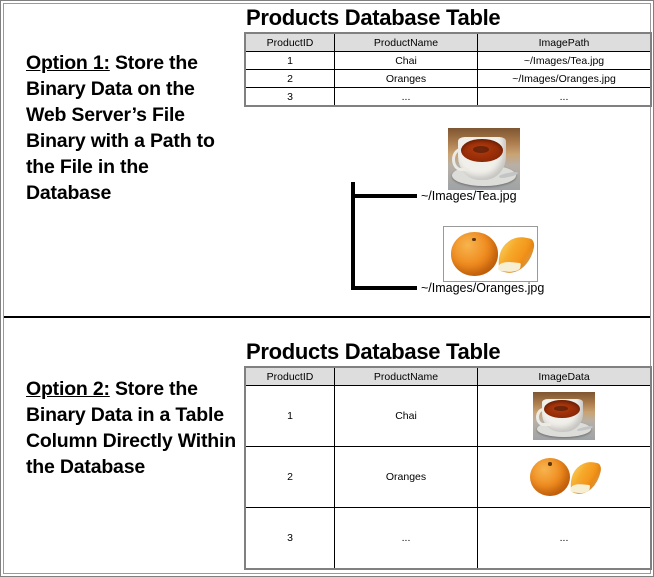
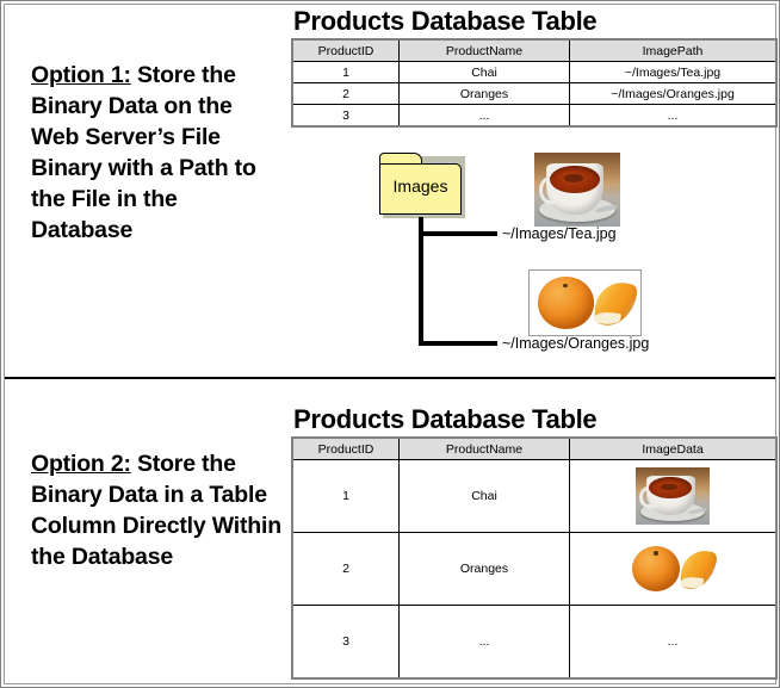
  Option 1: Store the Binary Data on the Web Server’s File Binary with a Path to the File in the Database
  Products Database Table
  ProductID	ProductName	ImagePath
  1	Chai	~/Images/Tea.jpg
  2	Oranges	~/Images/Oranges.jpg
  3	...	...
+ Images
  ~/Images/Tea.jpg
  ~/Images/Oranges.jpg
  Option 2: Store the Binary Data in a Table Column Directly Within the Database
  Products Database Table
  ProductID	ProductName	ImageData
  1	Chai
  2	Oranges
  3	...	...
